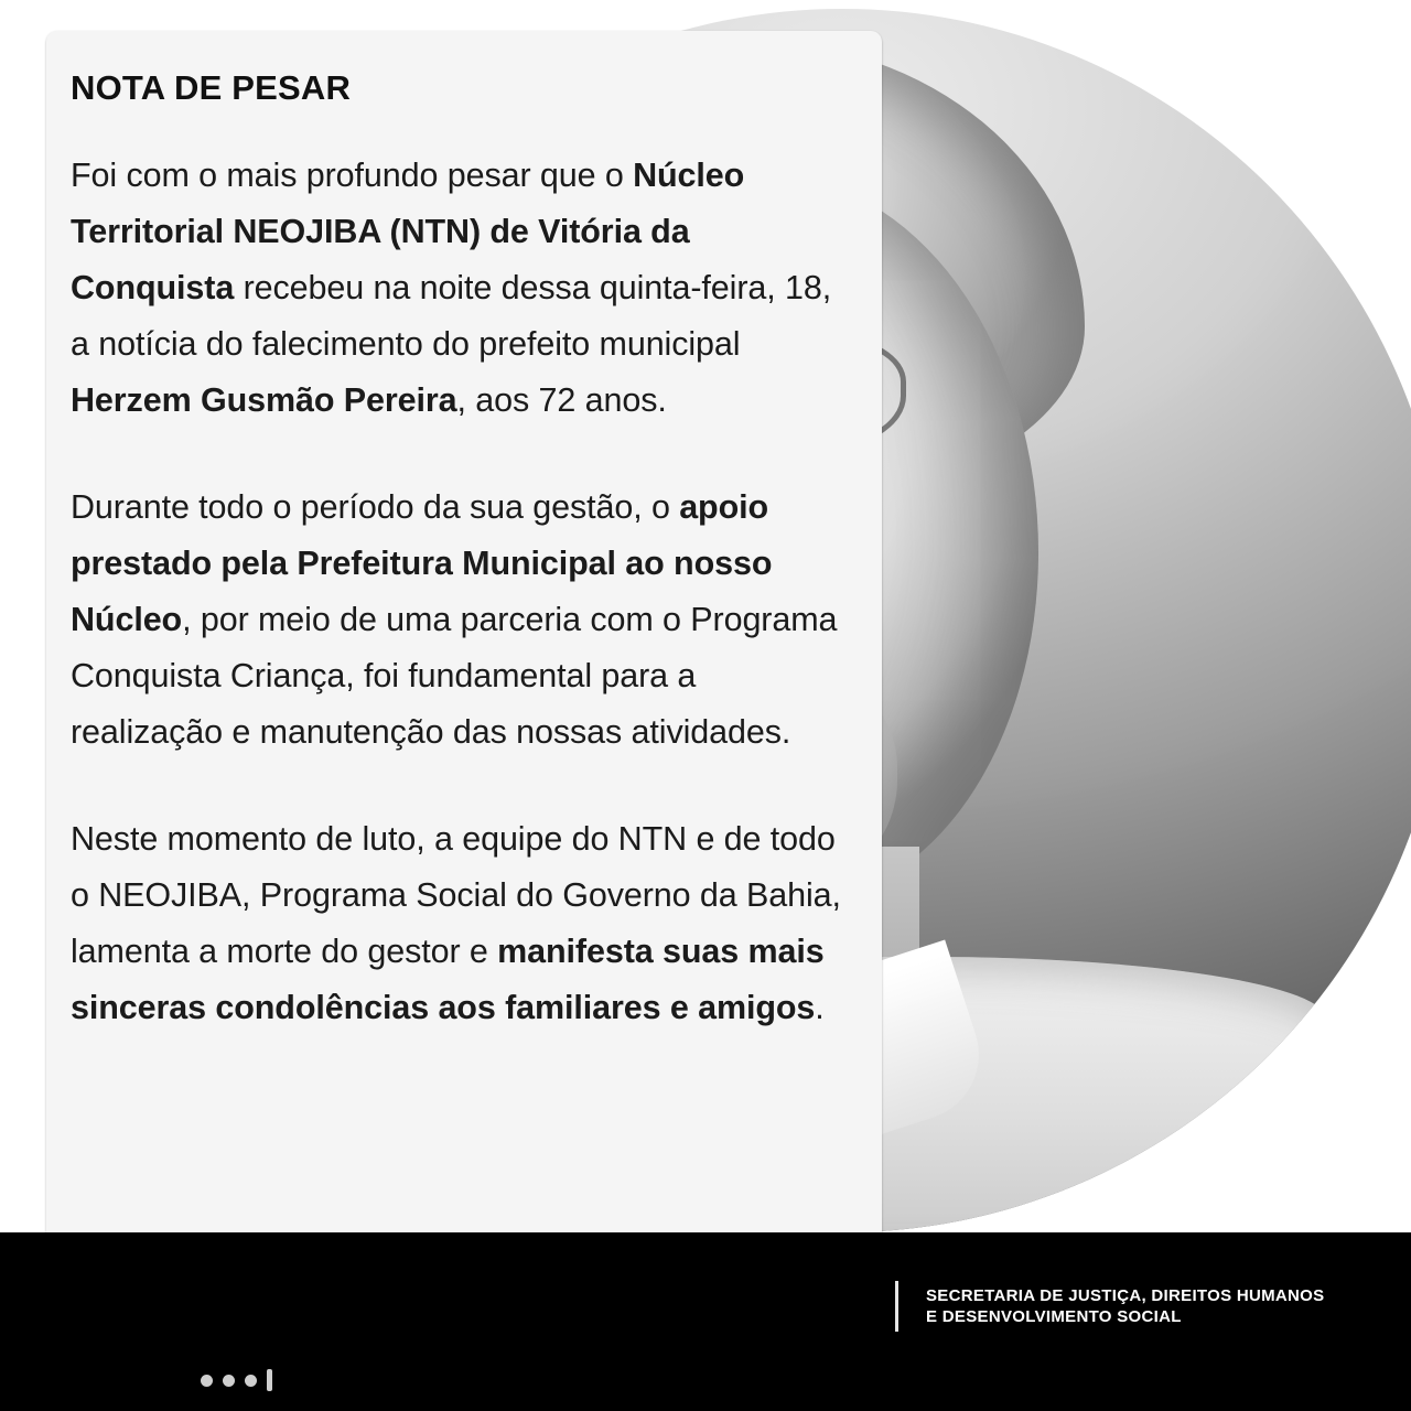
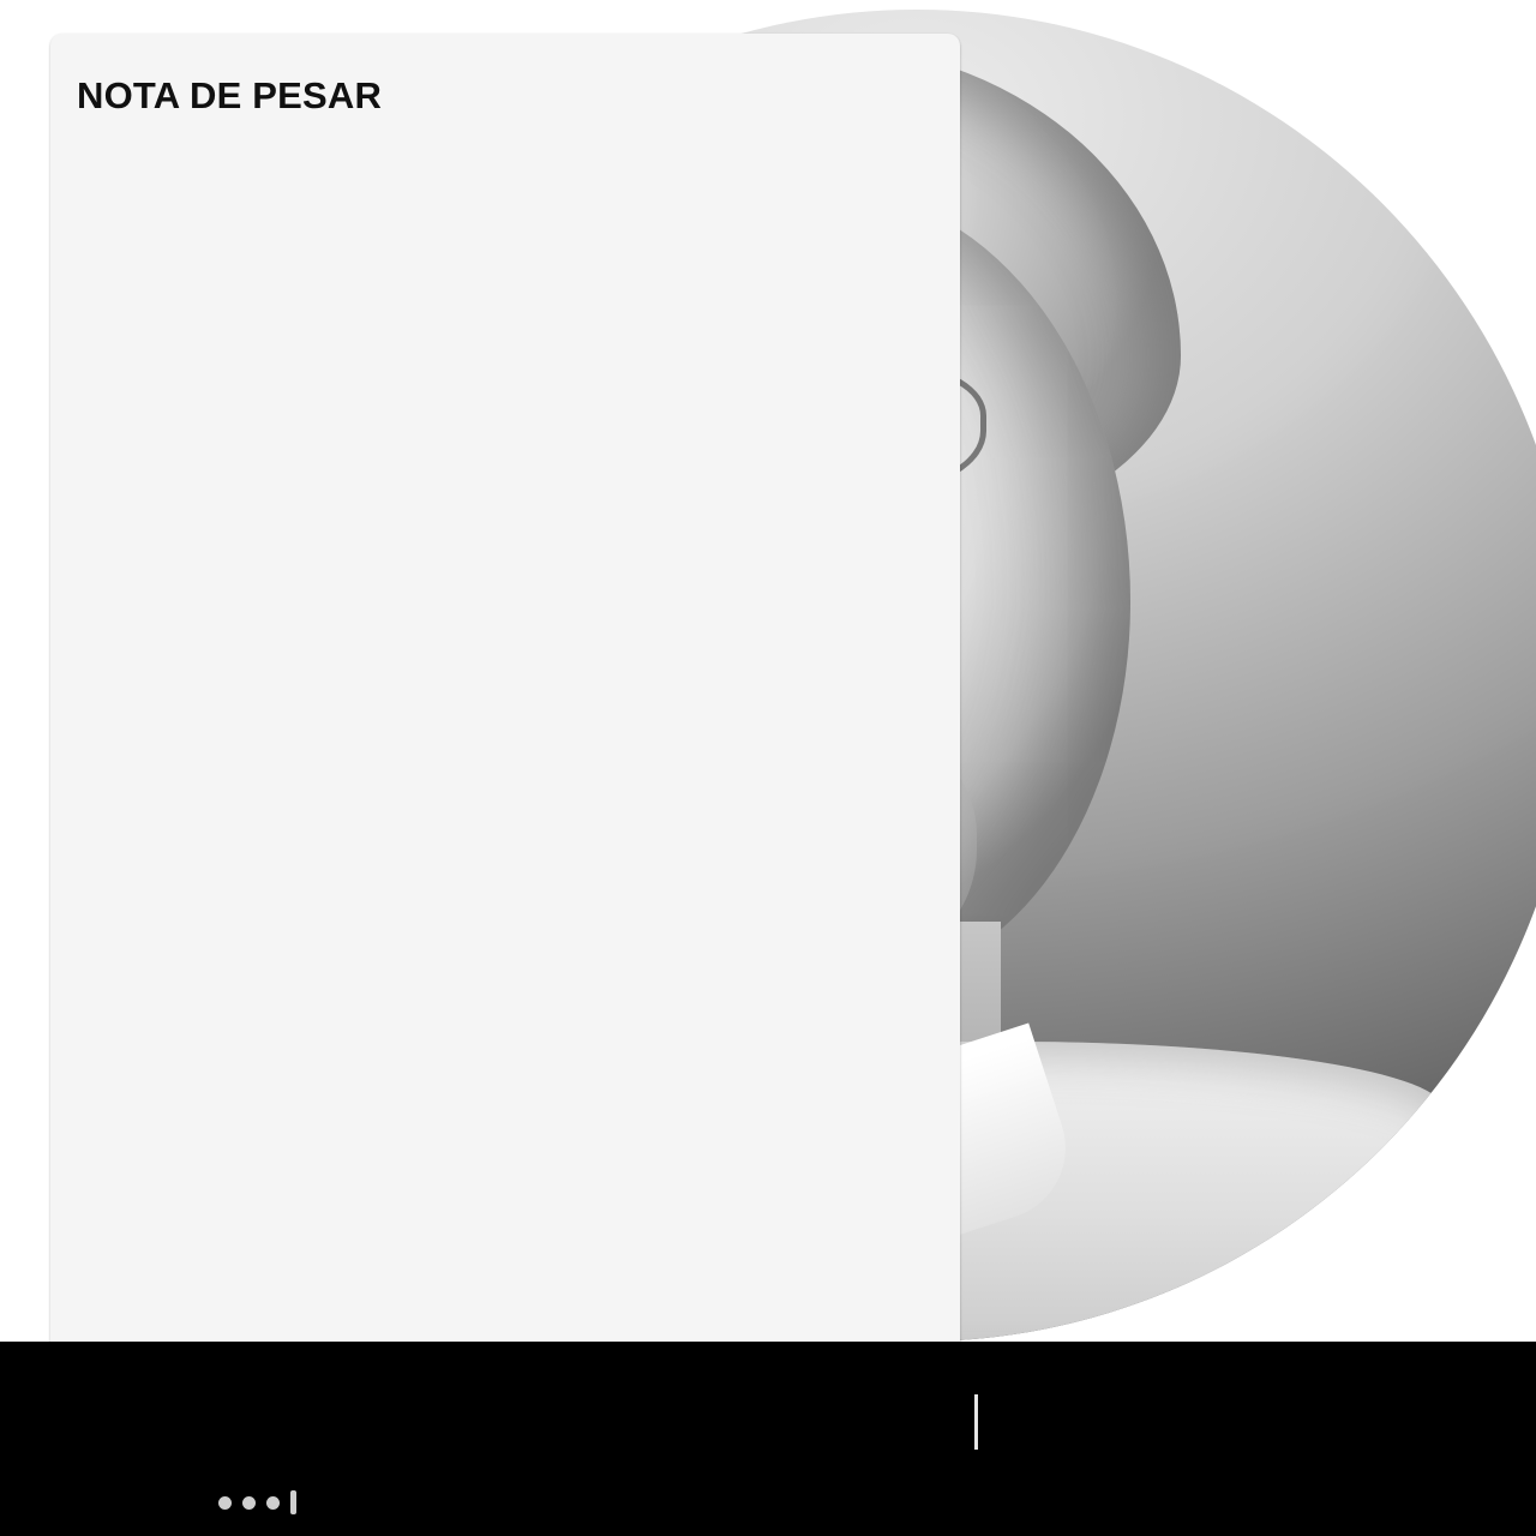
  NOTA DE PESAR
- Foi com o mais profundo pesar que o Núcleo Territorial NEOJIBA (NTN) de Vitória da Conquista recebeu na noite dessa quinta-feira, 18, a notícia do falecimento do prefeito municipal Herzem Gusmão Pereira, aos 72 anos.
- Durante todo o período da sua gestão, o apoio prestado pela Prefeitura Municipal ao nosso Núcleo, por meio de uma parceria com o Programa Conquista Criança, foi fundamental para a realização e manutenção das nossas atividades.
- Neste momento de luto, a equipe do NTN e de todo o NEOJIBA, Programa Social do Governo da Bahia, lamenta a morte do gestor e manifesta suas mais sinceras condolências aos familiares e amigos.
- SECRETARIA DE JUSTIÇA, DIREITOS HUMANOS
- E DESENVOLVIMENTO SOCIAL
